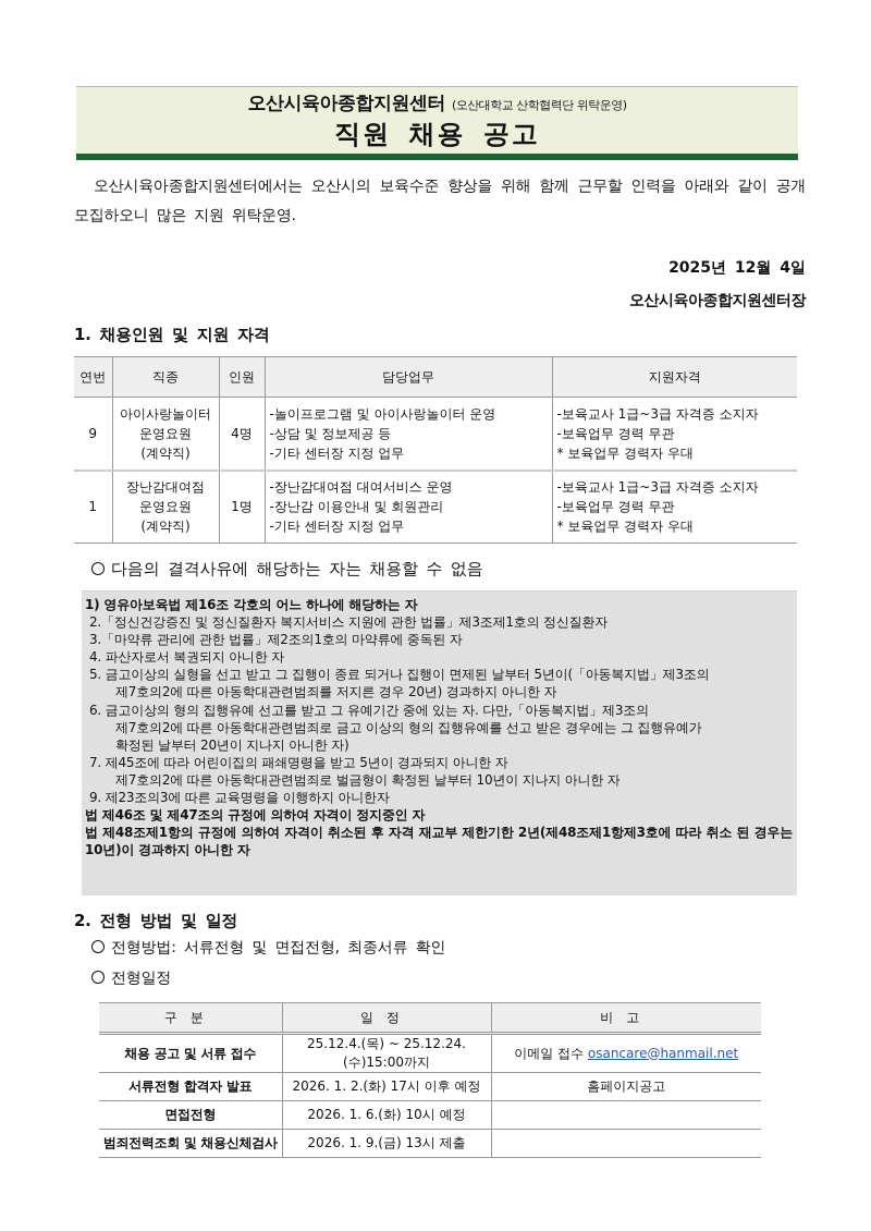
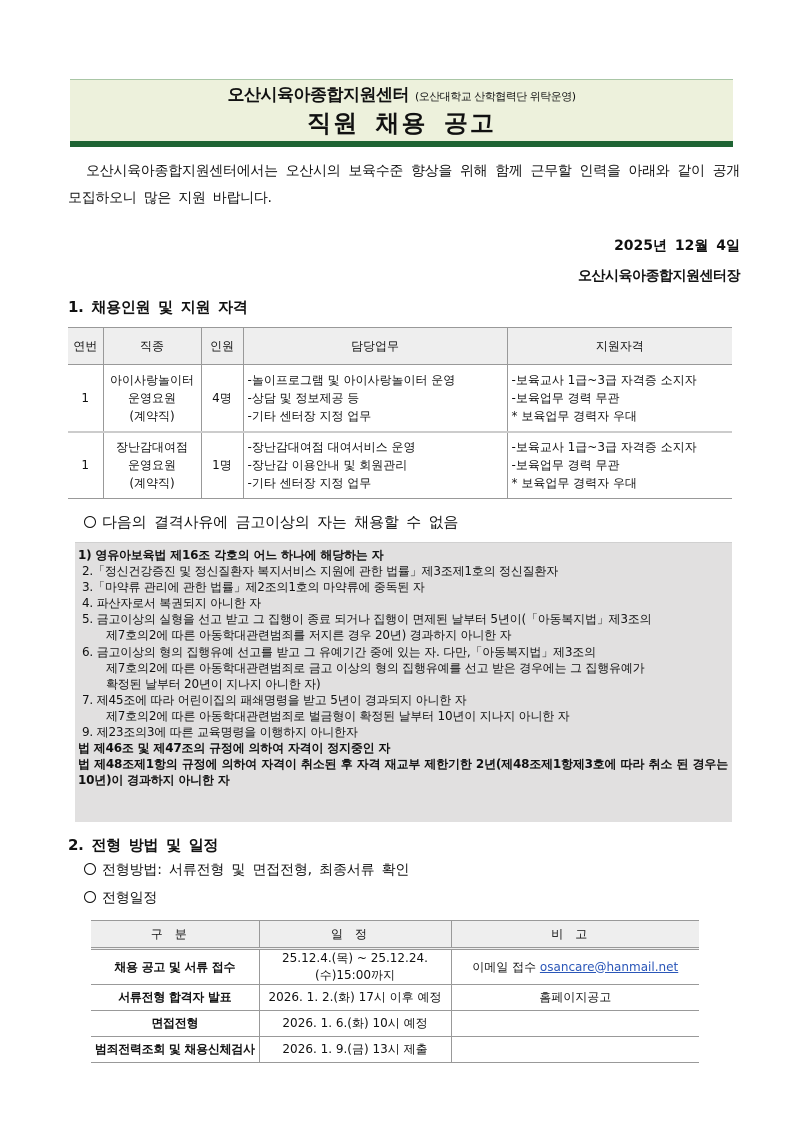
  오산시육아종합지원센터 (오산대학교 산학협력단 위탁운영)
  직원 채용 공고
- 오산시육아종합지원센터에서는 오산시의 보육수준 향상을 위해 함께 근무할 인력을 아래와 같이 공개 모집하오니 많은 지원 위탁운영.
+ 오산시육아종합지원센터에서는 오산시의 보육수준 향상을 위해 함께 근무할 인력을 아래와 같이 공개 모집하오니 많은 지원 바랍니다.
  2025년 12월 4일
  오산시육아종합지원센터장
  1. 채용인원 및 지원 자격
  연번	직종	인원	담당업무	지원자격
- 9	아이사랑놀이터 운영요원 (계약직)	4명	-놀이프로그램 및 아이사랑놀이터 운영 -상담 및 정보제공 등 -기타 센터장 지정 업무	-보육교사 1급~3급 자격증 소지자 -보육업무 경력 무관 * 보육업무 경력자 우대
+ 1	아이사랑놀이터 운영요원 (계약직)	4명	-놀이프로그램 및 아이사랑놀이터 운영 -상담 및 정보제공 등 -기타 센터장 지정 업무	-보육교사 1급~3급 자격증 소지자 -보육업무 경력 무관 * 보육업무 경력자 우대
  1	장난감대여점 운영요원 (계약직)	1명	-장난감대여점 대여서비스 운영 -장난감 이용안내 및 회원관리 -기타 센터장 지정 업무	-보육교사 1급~3급 자격증 소지자 -보육업무 경력 무관 * 보육업무 경력자 우대
- 다음의 결격사유에 해당하는 자는 채용할 수 없음
+ 다음의 결격사유에 금고이상의 자는 채용할 수 없음
  1) 영유아보육법 제16조 각호의 어느 하나에 해당하는 자
  2.「정신건강증진 및 정신질환자 복지서비스 지원에 관한 법률」제3조제1호의 정신질환자
  3.「마약류 관리에 관한 법률」제2조의1호의 마약류에 중독된 자
  4. 파산자로서 복권되지 아니한 자
  5. 금고이상의 실형을 선고 받고 그 집행이 종료 되거나 집행이 면제된 날부터 5년이(「아동복지법」제3조의
  제7호의2에 따른 아동학대관련범죄를 저지른 경우 20년) 경과하지 아니한 자
  6. 금고이상의 형의 집행유예 선고를 받고 그 유예기간 중에 있는 자. 다만,「아동복지법」제3조의
  제7호의2에 따른 아동학대관련범죄로 금고 이상의 형의 집행유예를 선고 받은 경우에는 그 집행유예가
  확정된 날부터 20년이 지나지 아니한 자)
  7. 제45조에 따라 어린이집의 패쇄명령을 받고 5년이 경과되지 아니한 자
  제7호의2에 따른 아동학대관련범죄로 벌금형이 확정된 날부터 10년이 지나지 아니한 자
  9. 제23조의3에 따른 교육명령을 이행하지 아니한자
  법 제46조 및 제47조의 규정에 의하여 자격이 정지중인 자
  법 제48조제1항의 규정에 의하여 자격이 취소된 후 자격 재교부 제한기한 2년(제48조제1항제3호에 따라 취소 된 경우는 10년)이 경과하지 아니한 자
  2. 전형 방법 및 일정
  전형방법: 서류전형 및 면접전형, 최종서류 확인
  전형일정
  구분	일정	비고
  채용 공고 및 서류 접수	25.12.4.(목) ~ 25.12.24.(수)15:00까지	이메일 접수 osancare@hanmail.net
  서류전형 합격자 발표	2026. 1. 2.(화) 17시 이후 예정	홈페이지공고
  면접전형	2026. 1. 6.(화) 10시 예정
  범죄전력조회 및 채용신체검사	2026. 1. 9.(금) 13시 제출
